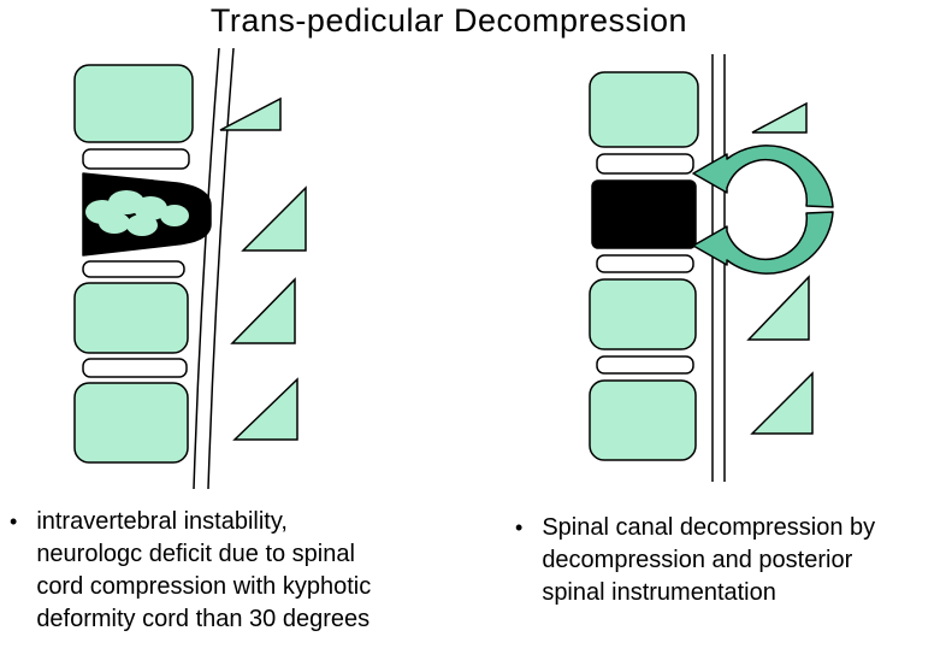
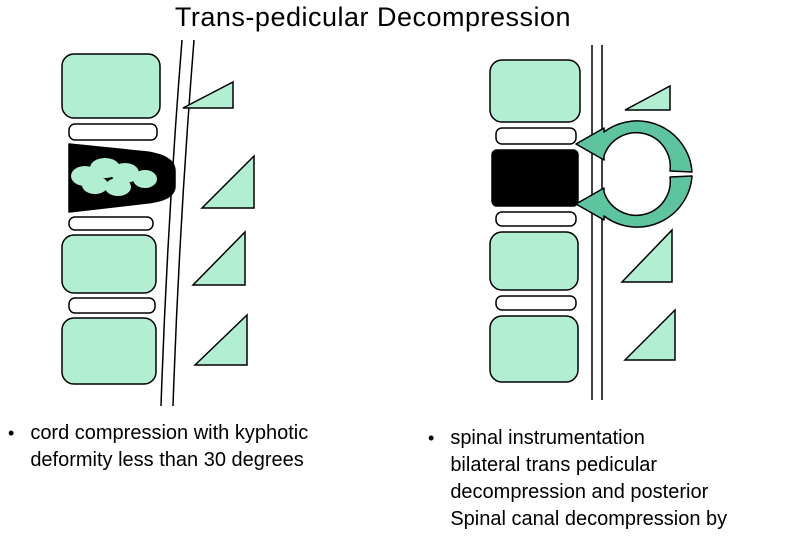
  Trans-pedicular Decompression
  •
- intravertebral instability,
- neurologc deficit due to spinal
  cord compression with kyphotic
- deformity cord than 30 degrees
+ deformity less than 30 degrees
  •
- Spinal canal decompression by
+ spinal instrumentation
+ bilateral trans pedicular
  decompression and posterior
- spinal instrumentation
+ Spinal canal decompression by
